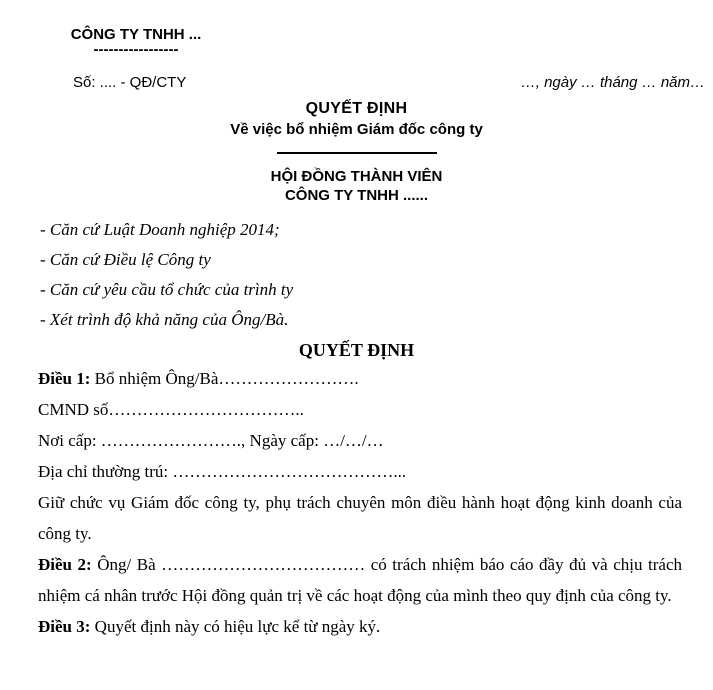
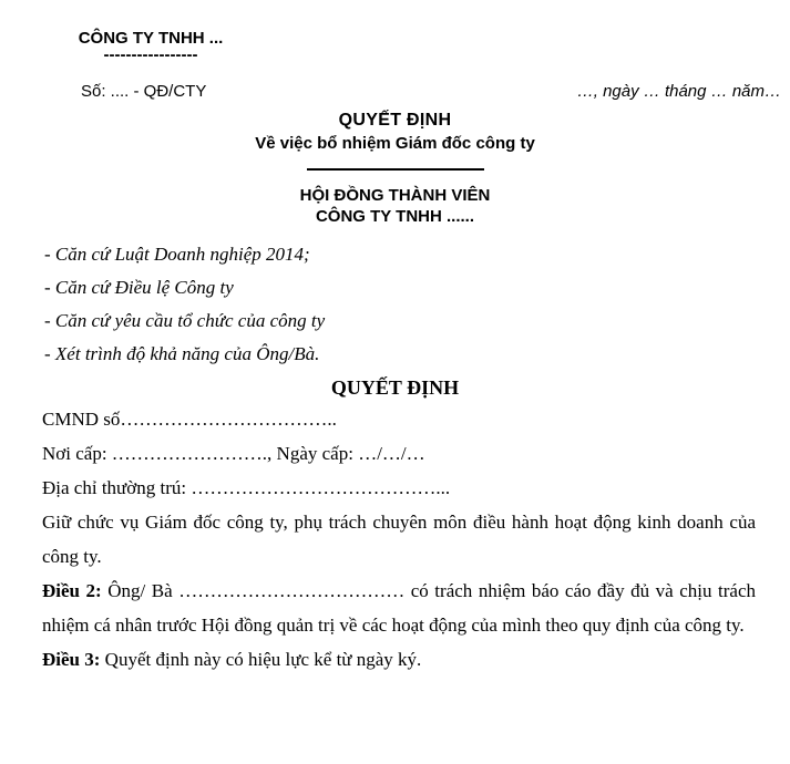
  CÔNG TY TNHH ...
  -----------------
  Số: .... - QĐ/CTY
  …, ngày … tháng … năm…
  QUYẾT ĐỊNH
  Về việc bổ nhiệm Giám đốc công ty
  HỘI ĐỒNG THÀNH VIÊN
  CÔNG TY TNHH ......
  - Căn cứ Luật Doanh nghiệp 2014;
  - Căn cứ Điều lệ Công ty
- - Căn cứ yêu cầu tổ chức của trình ty
+ - Căn cứ yêu cầu tổ chức của công ty
  - Xét trình độ khả năng của Ông/Bà.
  QUYẾT ĐỊNH
- Điều 1: Bổ nhiệm Ông/Bà…………………….
  CMND số……………………………..
  Nơi cấp: ……………………., Ngày cấp: …/…/…
  Địa chỉ thường trú: …………………………………...
  Giữ chức vụ Giám đốc công ty, phụ trách chuyên môn điều hành hoạt động kinh doanh của công ty.
  Điều 2: Ông/ Bà ……………………………… có trách nhiệm báo cáo đầy đủ và chịu trách nhiệm cá nhân trước Hội đồng quản trị về các hoạt động của mình theo quy định của công ty.
  Điều 3: Quyết định này có hiệu lực kể từ ngày ký.
